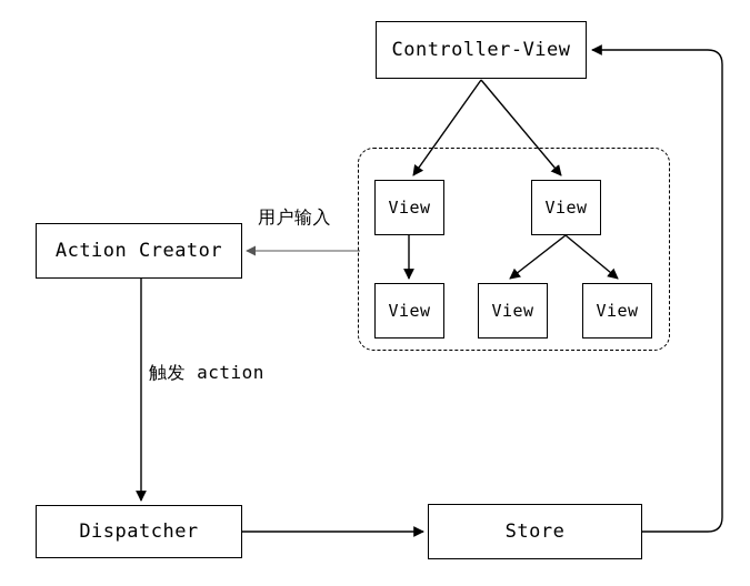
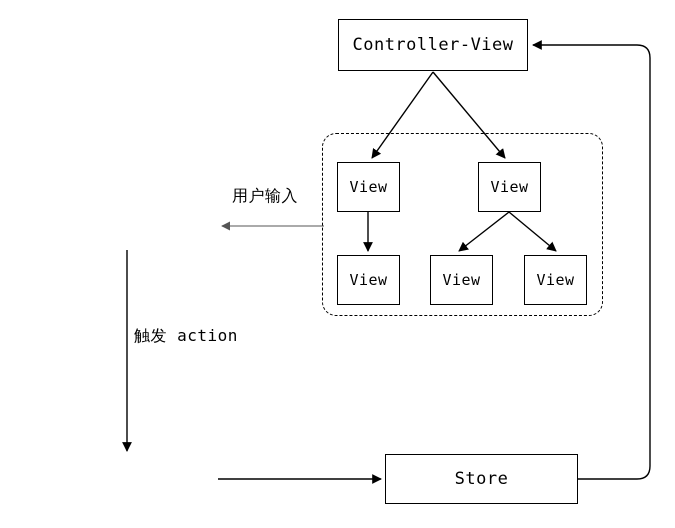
  Controller-View
- Action Creator
- Dispatcher
  Store
  View
  View
  View
  View
  View
  用户输入
  触发 action
